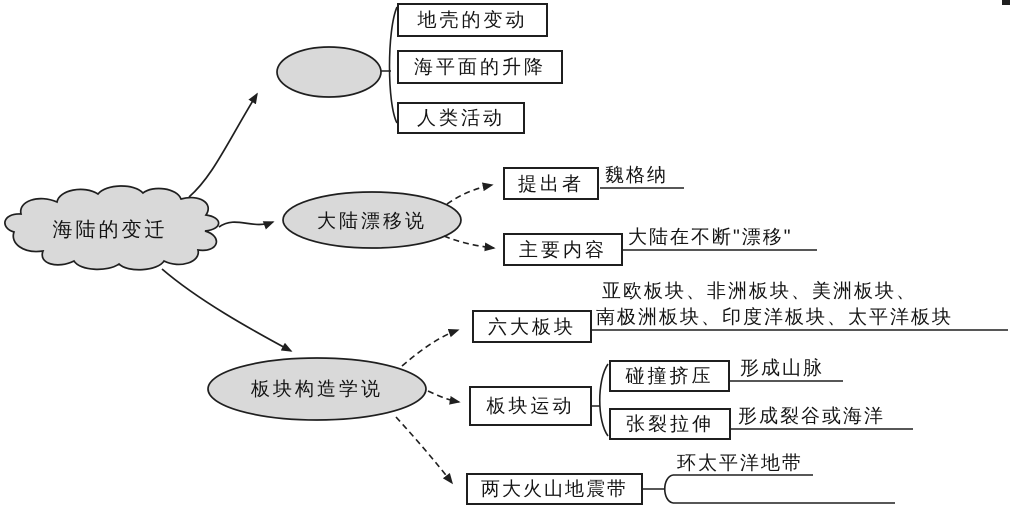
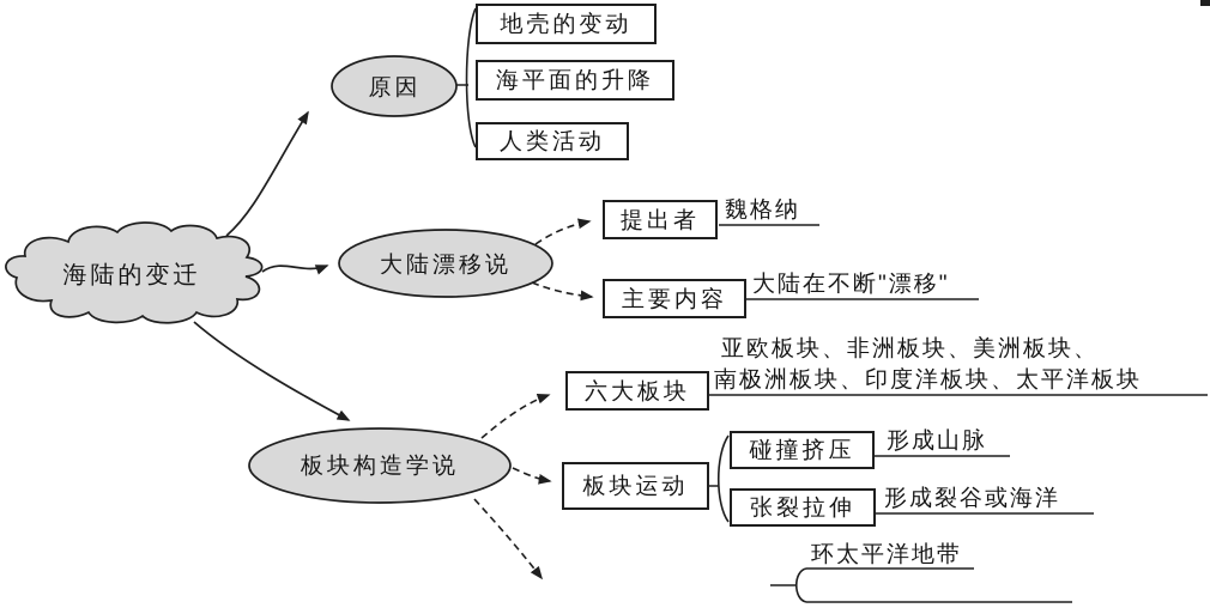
  海陆的变迁
+ 原因
  地壳的变动
  海平面的升降
  人类活动
  大陆漂移说
  提出者
  魏格纳
  主要内容
  大陆在不断"漂移"
  板块构造学说
  六大板块
  亚欧板块、非洲板块、美洲板块、
  南极洲板块、印度洋板块、太平洋板块
  板块运动
  碰撞挤压
  形成山脉
  张裂拉伸
  形成裂谷或海洋
- 两大火山地震带
  环太平洋地带
